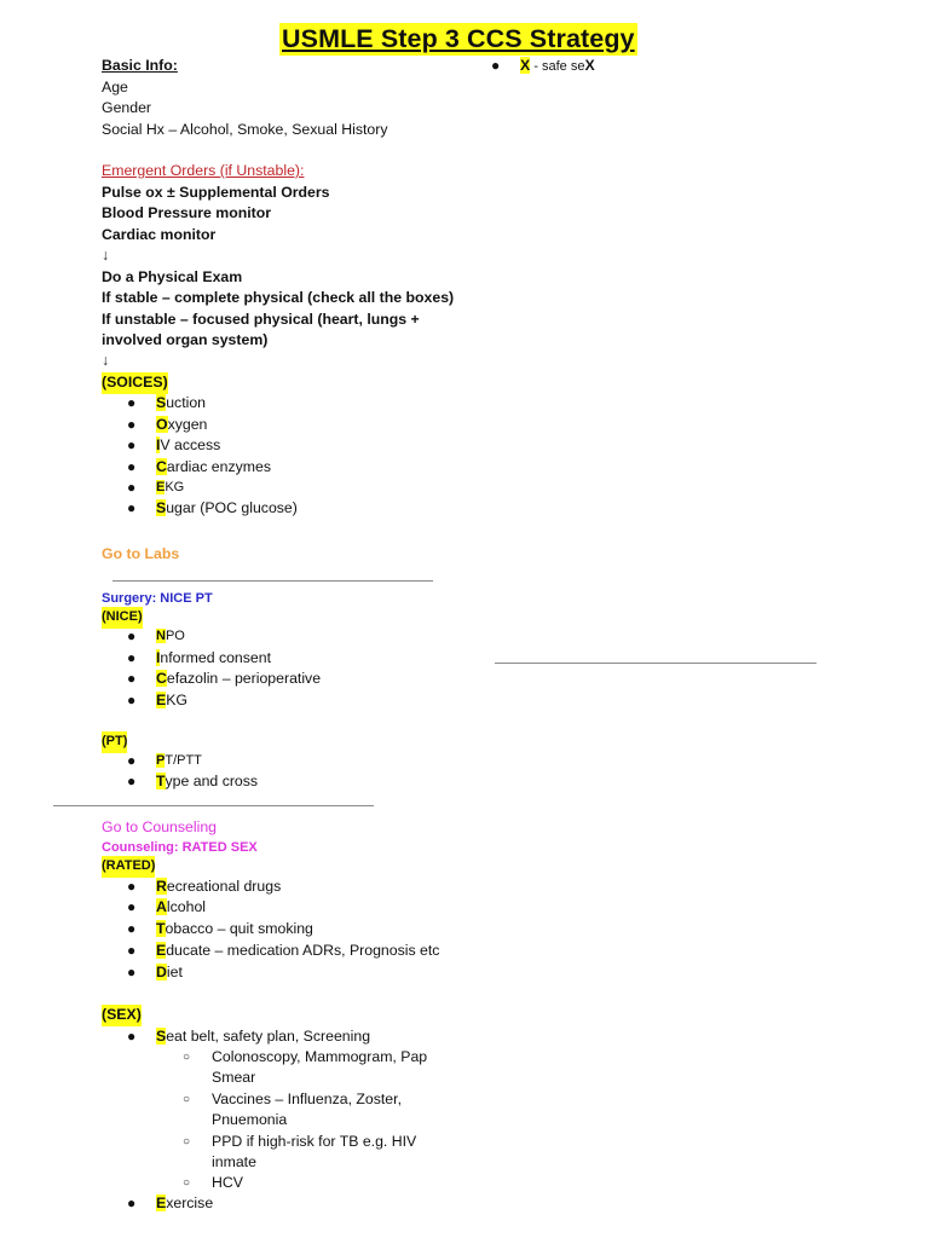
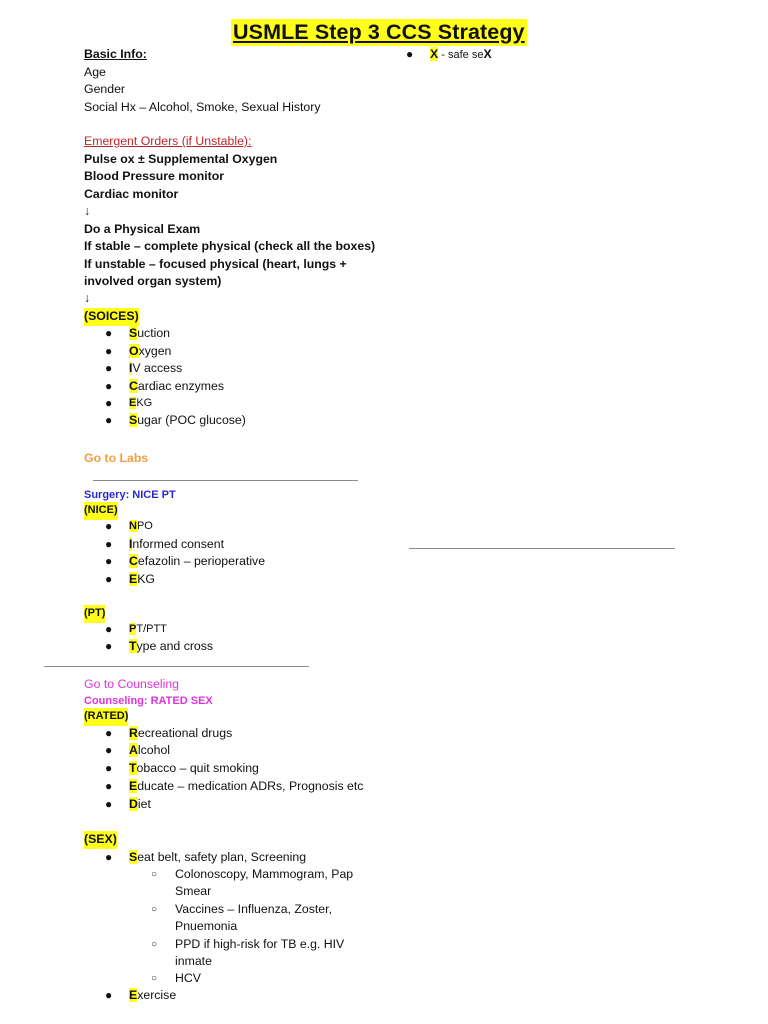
  USMLE Step 3 CCS Strategy
  ●
  X - safe seX
  Basic Info:
  Age
  Gender
  Social Hx – Alcohol, Smoke, Sexual History
  Emergent Orders (if Unstable):
- Pulse ox ± Supplemental Orders
+ Pulse ox ± Supplemental Oxygen
  Blood Pressure monitor
  Cardiac monitor
  ↓
  Do a Physical Exam
  If stable – complete physical (check all the boxes)
  If unstable – focused physical (heart, lungs +
  involved organ system)
  ↓
  (SOICES)
  ●
  Suction
  ●
  Oxygen
  ●
  IV access
  ●
  Cardiac enzymes
  ●
  EKG
  ●
  Sugar (POC glucose)
  Go to Labs
  Surgery: NICE PT
  (NICE)
  ●
  NPO
  ●
  Informed consent
  ●
  Cefazolin – perioperative
  ●
  EKG
  (PT)
  ●
  PT/PTT
  ●
  Type and cross
  Go to Counseling
  Counseling: RATED SEX
  (RATED)
  ●
  Recreational drugs
  ●
  Alcohol
  ●
  Tobacco – quit smoking
  ●
  Educate – medication ADRs, Prognosis etc
  ●
  Diet
  (SEX)
  ●
  Seat belt, safety plan, Screening
  ○
  Colonoscopy, Mammogram, Pap
  Smear
  ○
  Vaccines – Influenza, Zoster,
  Pnuemonia
  ○
  PPD if high-risk for TB e.g. HIV
  inmate
  ○
  HCV
  ●
  Exercise
